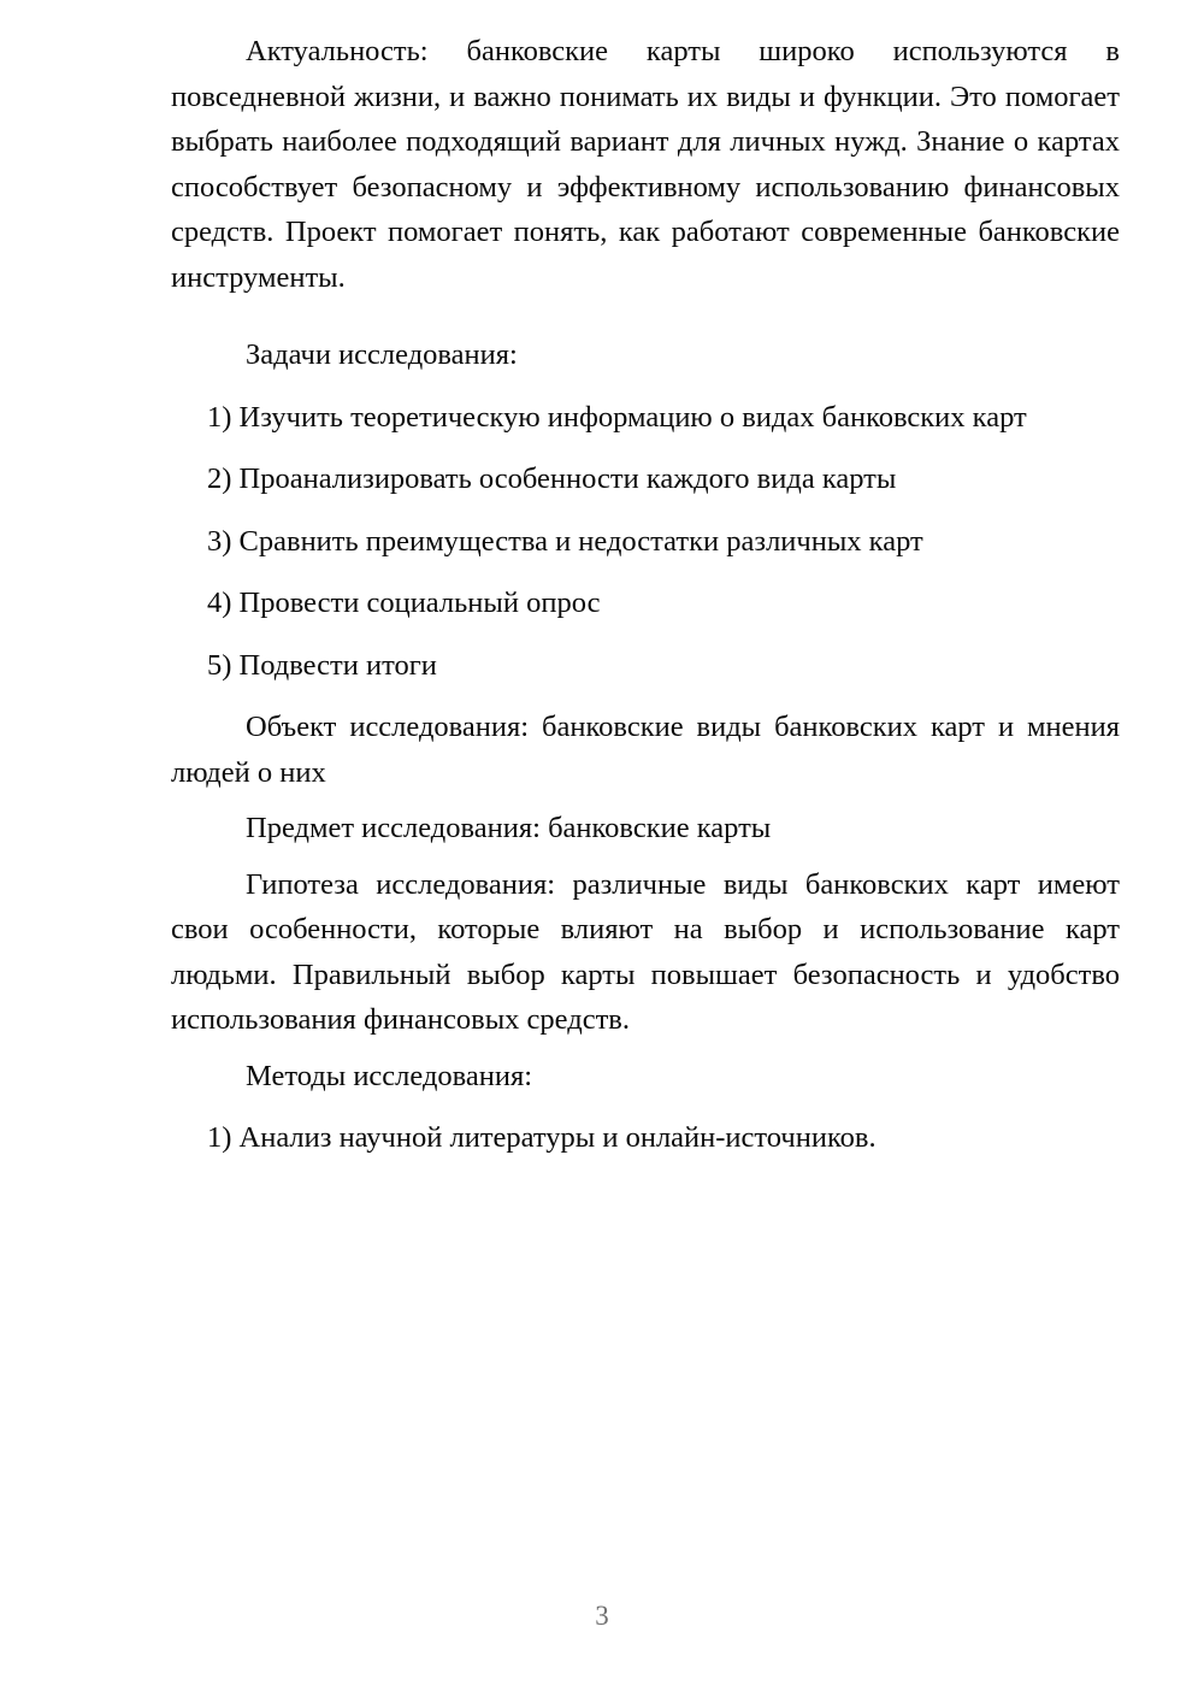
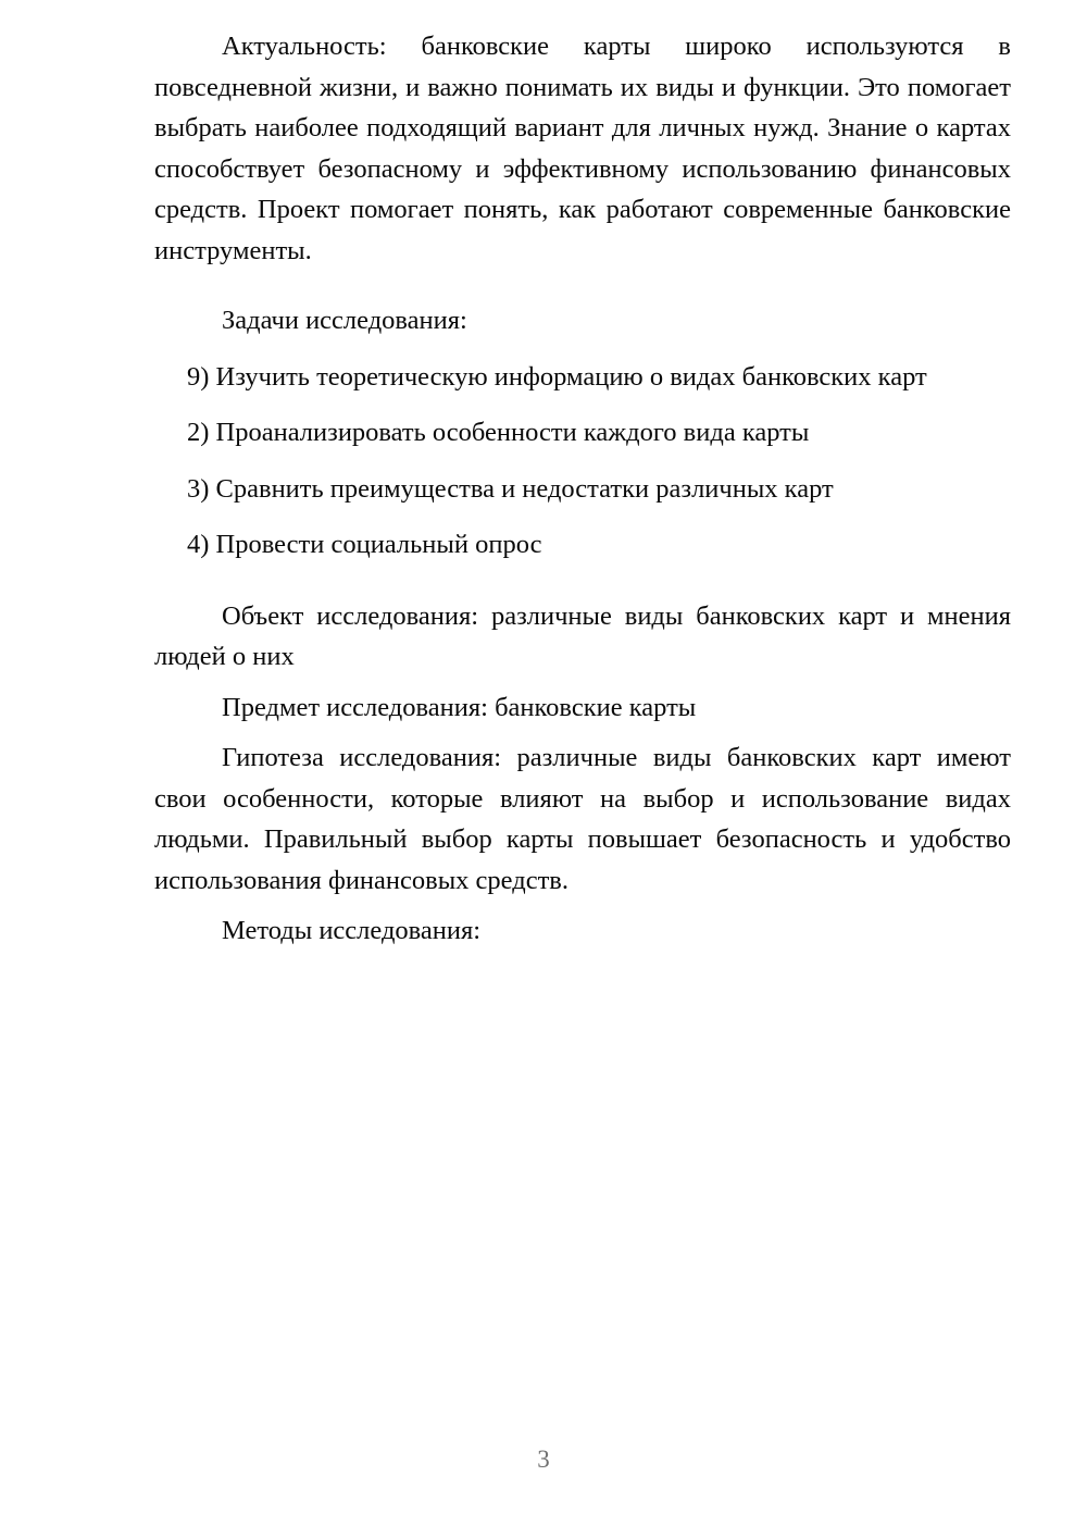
  Актуальность: банковские карты широко используются в повседневной жизни, и важно понимать их виды и функции. Это помогает выбрать наиболее подходящий вариант для личных нужд. Знание о картах способствует безопасному и эффективному использованию финансовых средств. Проект помогает понять, как работают современные банковские инструменты.
  Задачи исследования:
- 1) Изучить теоретическую информацию о видах банковских карт
+ 9) Изучить теоретическую информацию о видах банковских карт
  2) Проанализировать особенности каждого вида карты
  3) Сравнить преимущества и недостатки различных карт
  4) Провести социальный опрос
- 5) Подвести итоги
- Объект исследования: банковские виды банковских карт и мнения людей о них
+ Объект исследования: различные виды банковских карт и мнения людей о них
  Предмет исследования: банковские карты
- Гипотеза исследования: различные виды банковских карт имеют свои особенности, которые влияют на выбор и использование карт людьми. Правильный выбор карты повышает безопасность и удобство использования финансовых средств.
+ Гипотеза исследования: различные виды банковских карт имеют свои особенности, которые влияют на выбор и использование видах людьми. Правильный выбор карты повышает безопасность и удобство использования финансовых средств.
  Методы исследования:
- 1) Анализ научной литературы и онлайн-источников.
  3
